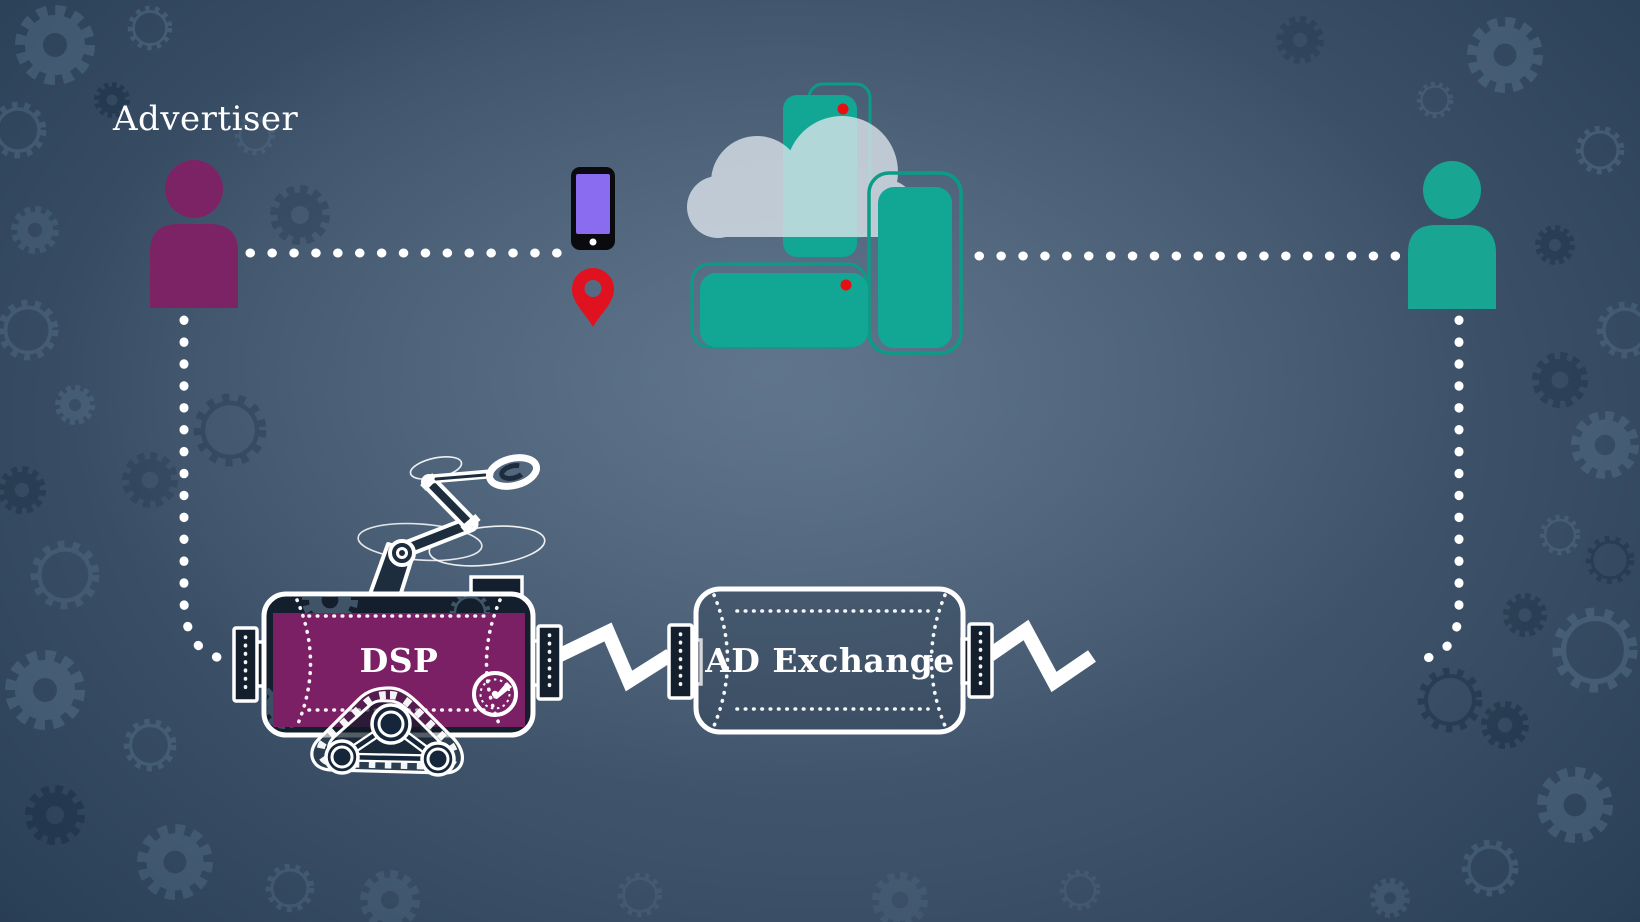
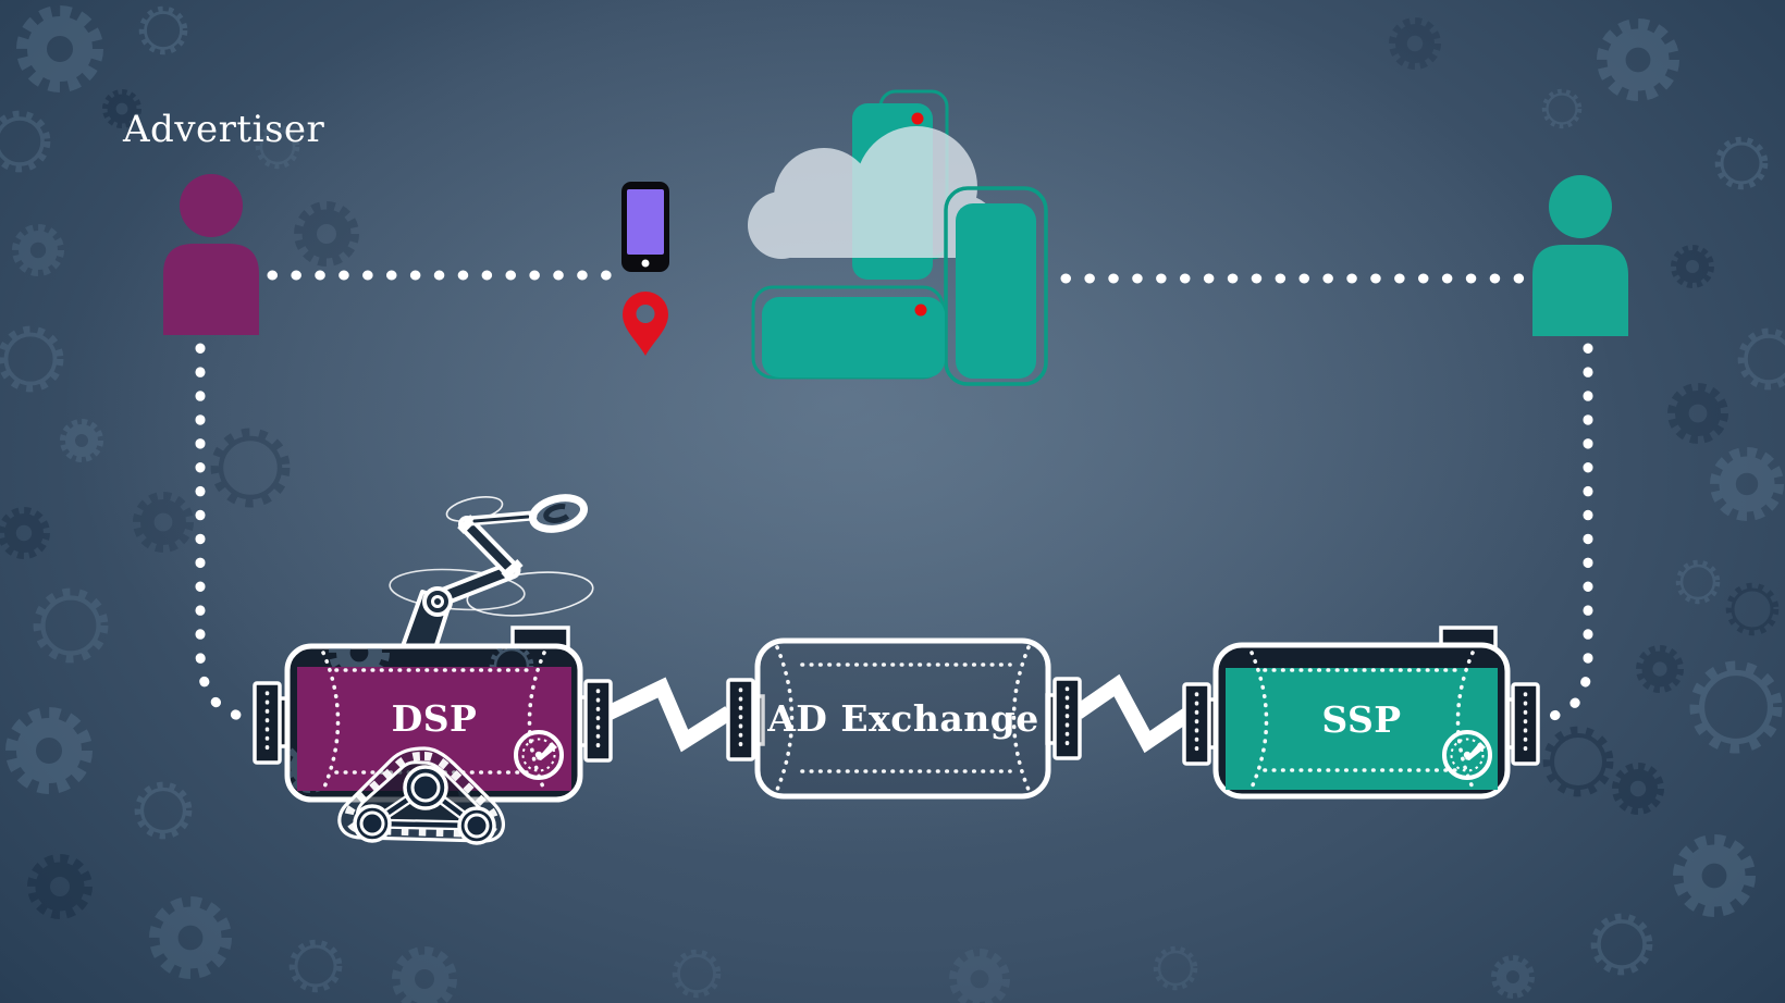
  DSP
  AD Exchange
+ SSP
  Advertiser
